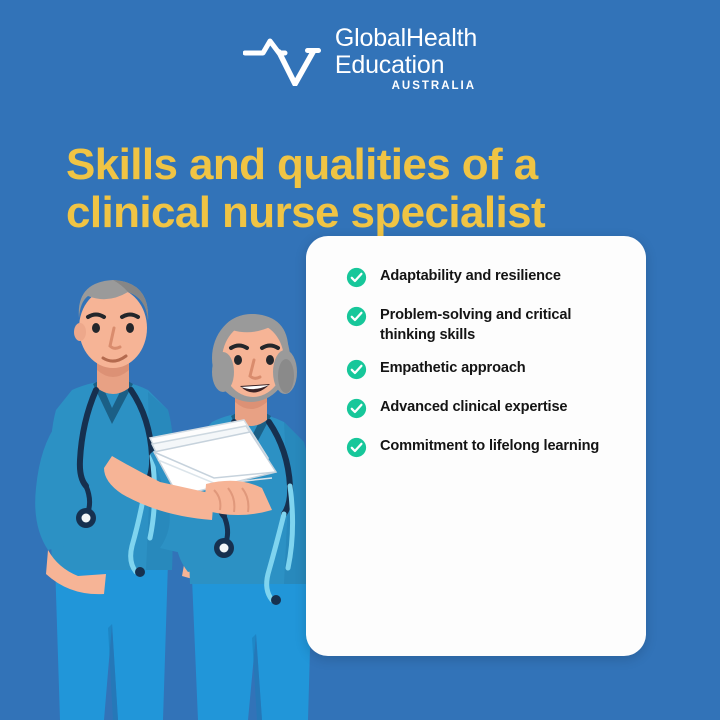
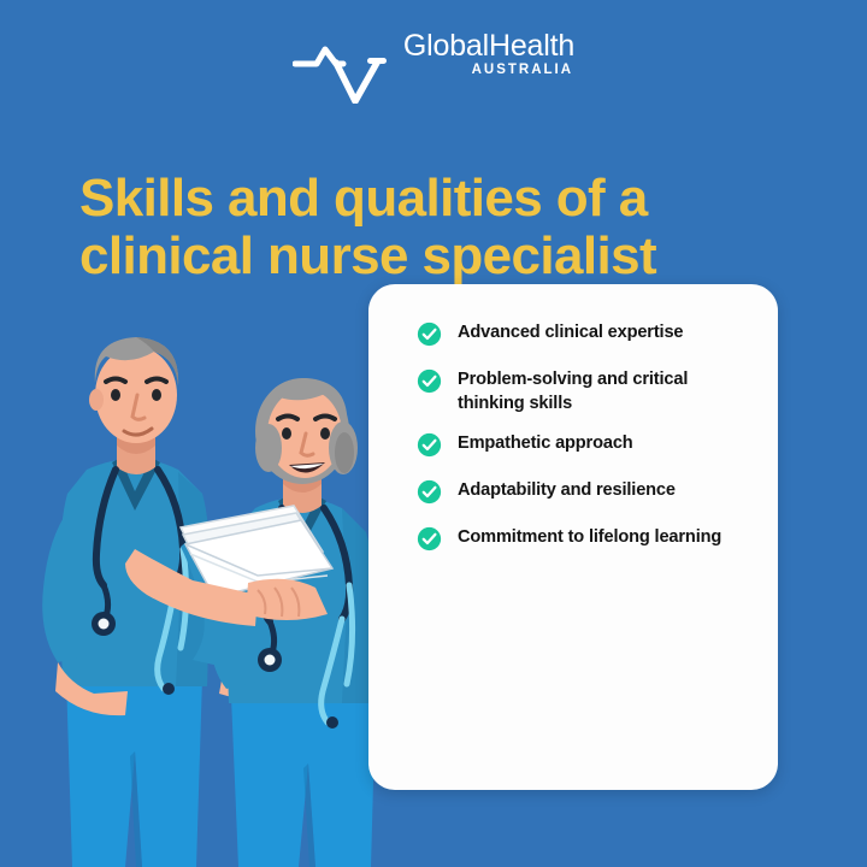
  GlobalHealth
- Education
  AUSTRALIA
  Skills and qualities of a
  clinical nurse specialist
- Adaptability and resilience
+ Advanced clinical expertise
  Problem-solving and critical thinking skills
  Empathetic approach
- Advanced clinical expertise
+ Adaptability and resilience
  Commitment to lifelong learning
